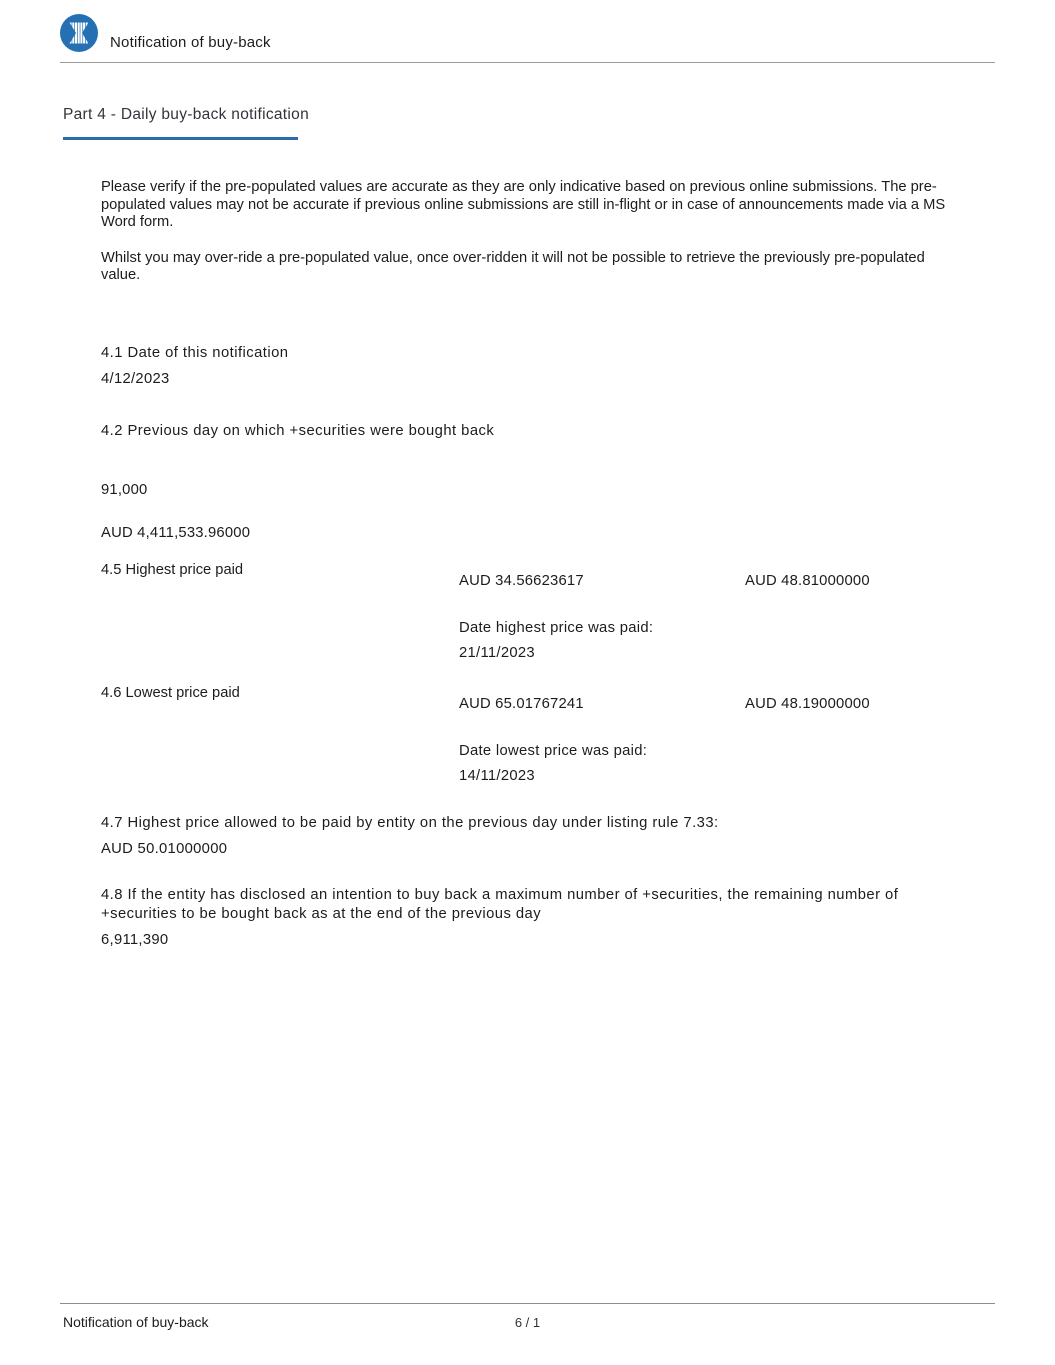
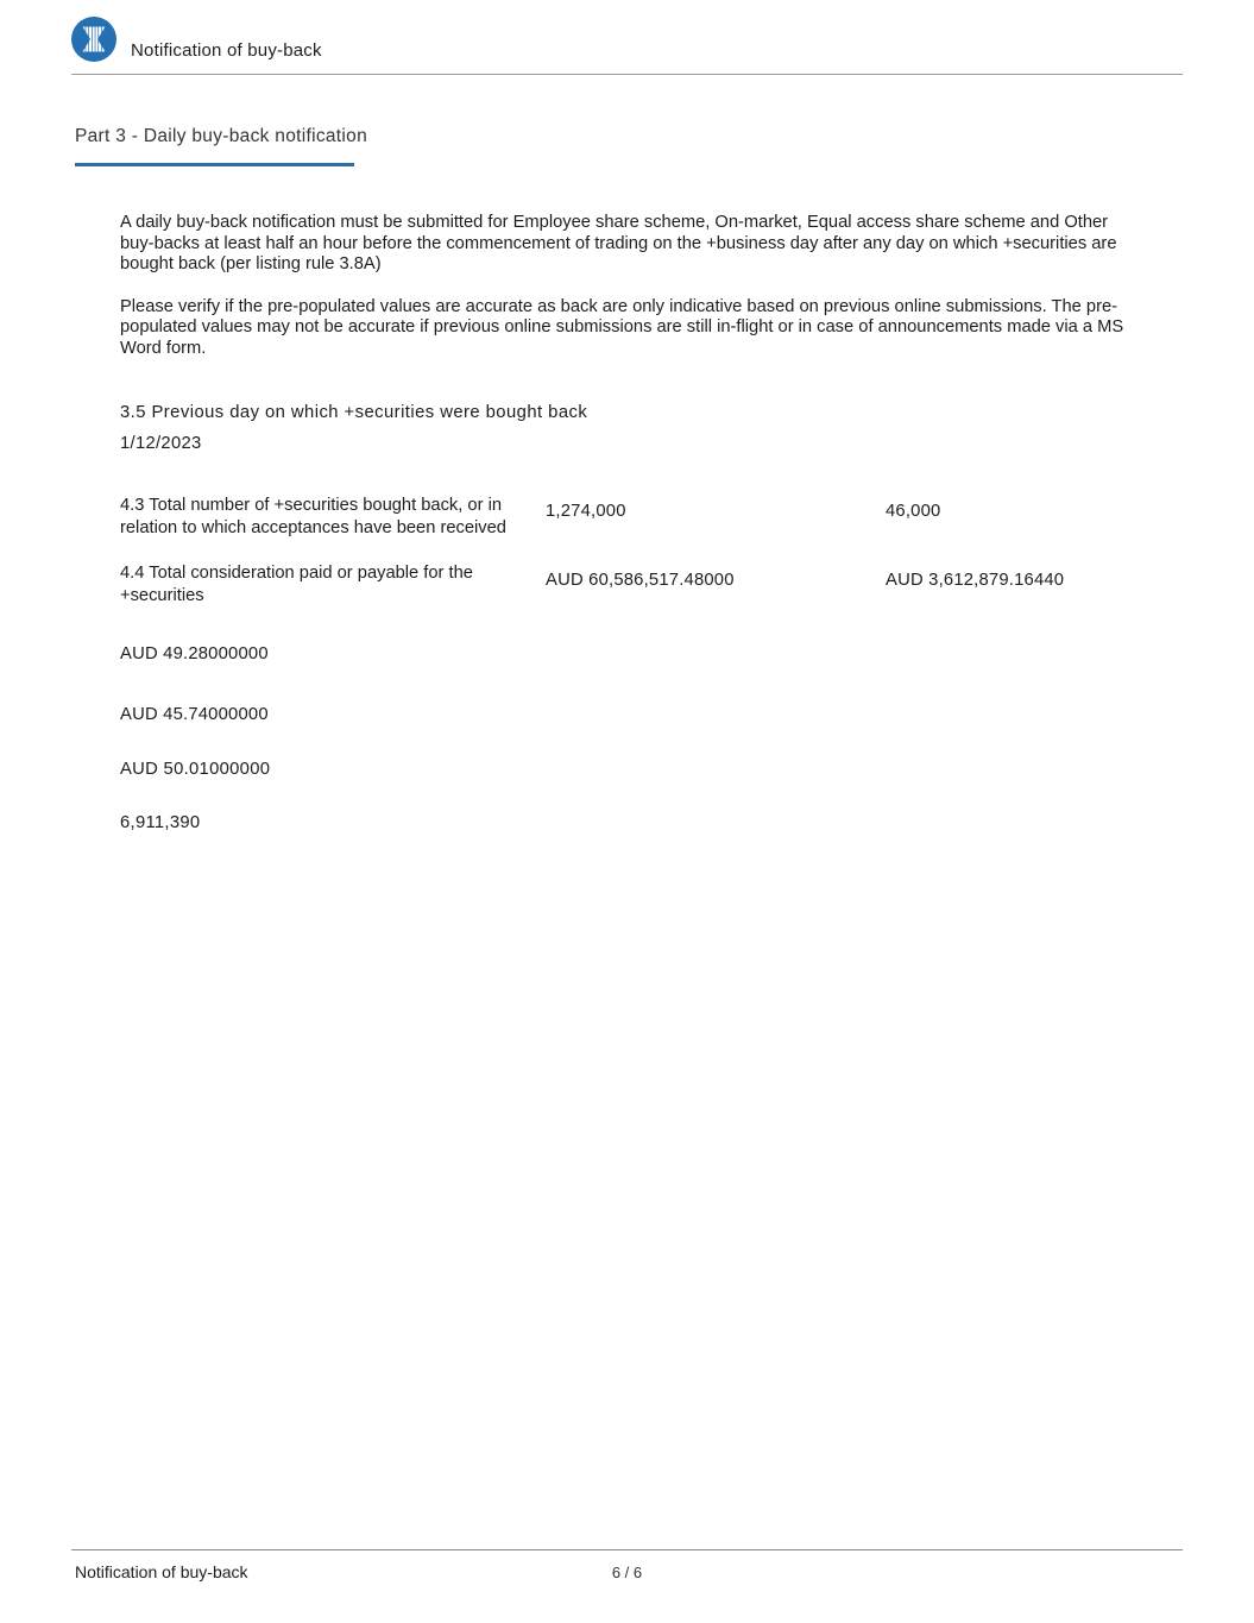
  Notification of buy-back
- Part 4 - Daily buy-back notification
+ Part 3 - Daily buy-back notification
+ A daily buy-back notification must be submitted for Employee share scheme, On-market, Equal access share scheme and Other buy-backs at least half an hour before the commencement of trading on the +business day after any day on which +securities are bought back (per listing rule 3.8A)
- Please verify if the pre-populated values are accurate as they are only indicative based on previous online submissions. The pre-populated values may not be accurate if previous online submissions are still in-flight or in case of announcements made via a MS Word form.
+ Please verify if the pre-populated values are accurate as back are only indicative based on previous online submissions. The pre-populated values may not be accurate if previous online submissions are still in-flight or in case of announcements made via a MS Word form.
- Whilst you may over-ride a pre-populated value, once over-ridden it will not be possible to retrieve the previously pre-populated value.
- 4.1 Date of this notification
- 4/12/2023
- 4.2 Previous day on which +securities were bought back
+ 3.5 Previous day on which +securities were bought back
+ 1/12/2023
+ 4.3 Total number of +securities bought back, or in relation to which acceptances have been received
+ 1,274,000
- 91,000
+ 46,000
+ 4.4 Total consideration paid or payable for the +securities
+ AUD 60,586,517.48000
- AUD 4,411,533.96000
+ AUD 3,612,879.16440
- 4.5 Highest price paid
- AUD 34.56623617
+ AUD 49.28000000
- AUD 48.81000000
- Date highest price was paid:
- 21/11/2023
- 4.6 Lowest price paid
- AUD 65.01767241
+ AUD 45.74000000
- AUD 48.19000000
- Date lowest price was paid:
- 14/11/2023
- 4.7 Highest price allowed to be paid by entity on the previous day under listing rule 7.33:
  AUD 50.01000000
- 4.8 If the entity has disclosed an intention to buy back a maximum number of +securities, the remaining number of +securities to be bought back as at the end of the previous day
  6,911,390
  Notification of buy-back
- 6 / 1
+ 6 / 6
